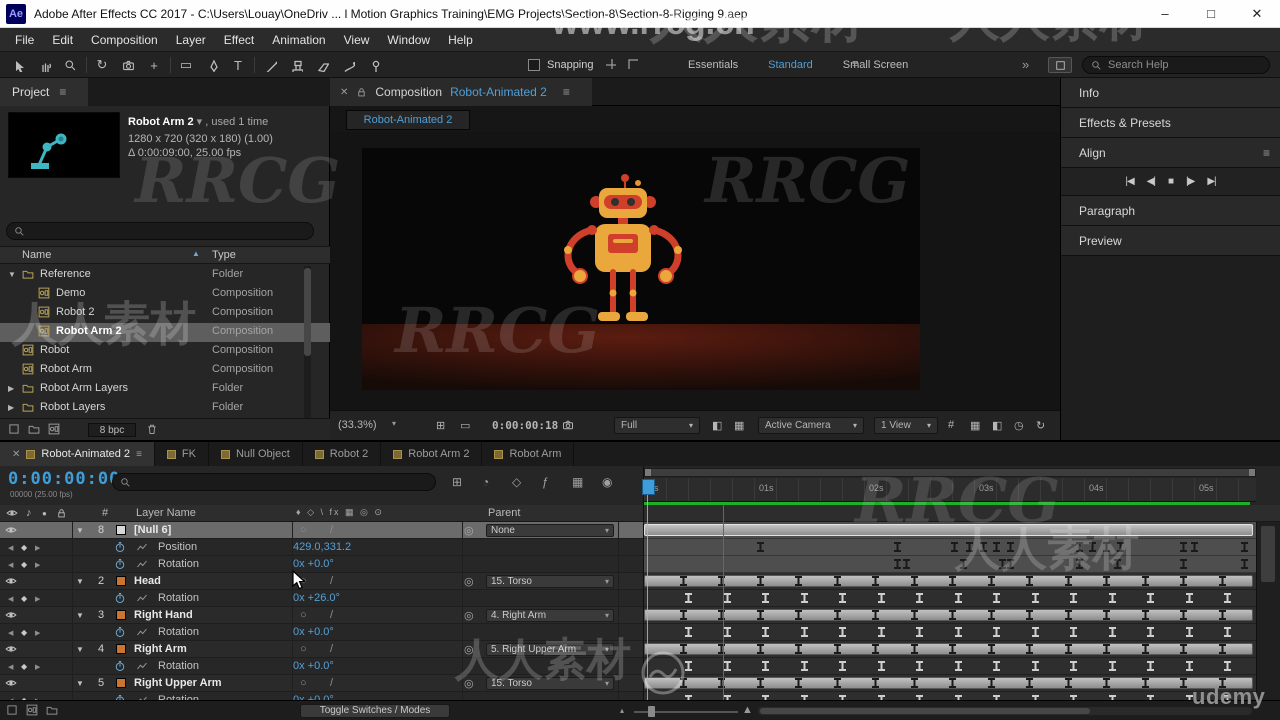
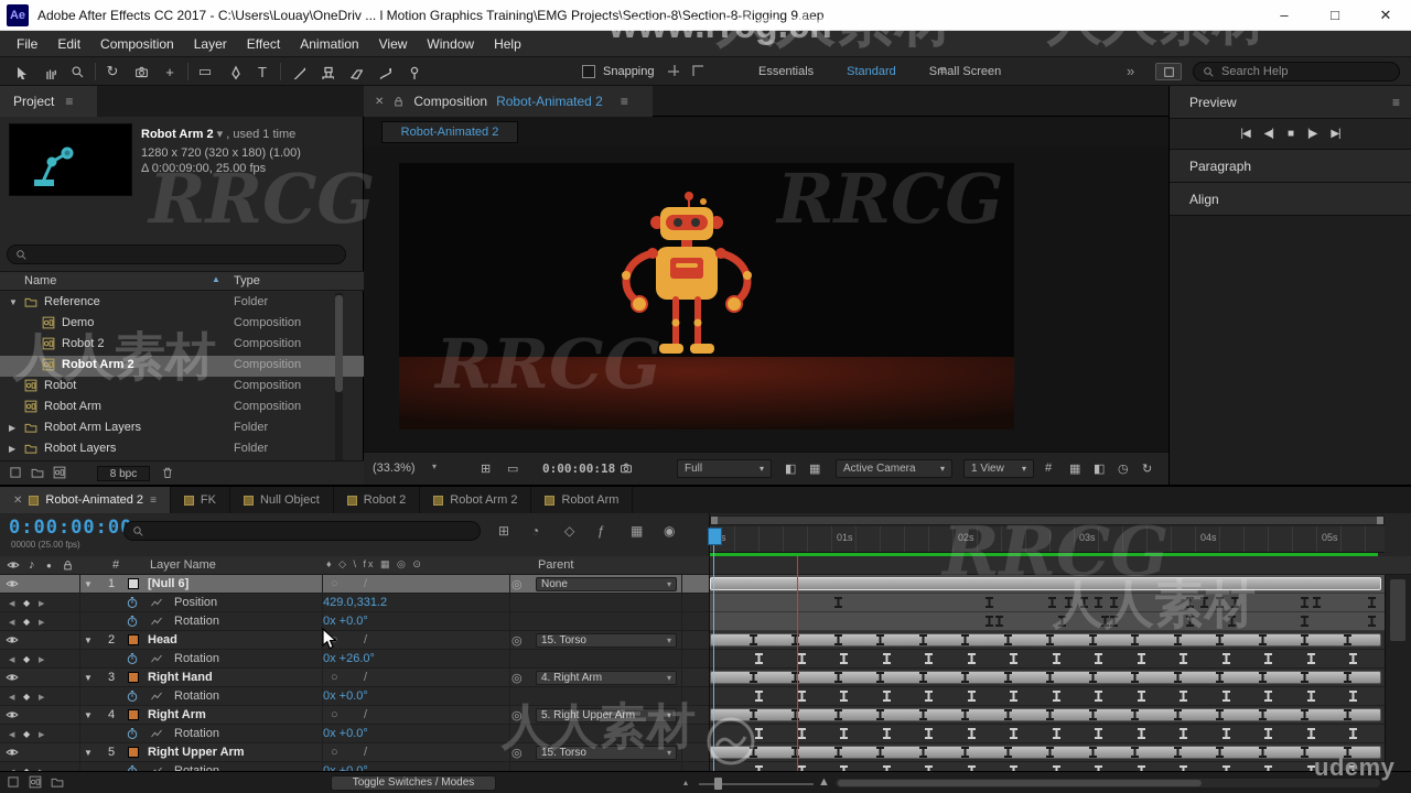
  Ae
  Adobe After Effects CC 2017 - C:\Users\Louay\OneDriv ... l Motion Graphics Training\EMG Projects\Section-8\Section-8-Rigging 9.aep
  –
  □
  ✕
  File
  Edit
  Composition
  Layer
  Effect
  Animation
  View
  Window
  Help
  ↻
  +
  ▭
  T
  Snapping
  Essentials
  Standard
  Small Screen
  ≡
  »
  Search Help
  Project
  ≡
  Robot Arm 2 ▾ , used 1 time
  1280 x 720 (320 x 180) (1.00)
  Δ 0:00:09:00, 25.00 fps
  Name
  ▲
  Type
  ▼
  Reference
  Folder
  Demo
  Composition
  Robot 2
  Composition
  Robot Arm 2
  Composition
  Robot
  Composition
  Robot Arm
  Composition
  ▶
  Robot Arm Layers
  Folder
  ▶
  Robot Layers
  Folder
  8 bpc
  ✕
  Composition
  Robot-Animated 2
  ≡
  Robot-Animated 2
  (33.3%)
  ▾
  ⊞
  ▭
  0:00:00:18
  Full
  ▾
  ◧
  ▦
  Active Camera
  ▾
  1 View
  ▾
  #
  ▦
  ◧
  ◷
  ↻
- Info
- Effects & Presets
- Align
+ Preview
  ≡
  |◀
  ◀|
  ■
  |▶
  ▶|
  Paragraph
- Preview
+ Align
  ✕
  Robot-Animated 2
  ≡
  FK
  Null Object
  Robot 2
  Robot Arm 2
  Robot Arm
  0:00:00:0
  00000 (25.00 fps)
  ⊞
  ◔
  ◇
  ƒ
  ▦
  ◉
  01s
  02s
  03s
  04s
  05s
  ♪
  ●
  #
  Layer Name
  ♦ ◇ \ fx ▦ ◎ ⊙
  Parent
  ▼
- 8
+ 1
  [Null 6]
  /
  ◎
  None
  ▾
  ◆
  Position
  429.0,331.2
  ◆
  Rotation
  0x +0.0°
  ▼
  2
  Head
  /
  ◎
  15. Torso
  ▾
  ◆
  Rotation
  0x +26.0°
  ▼
  3
  Right Hand
  ○
  /
  ◎
  4. Right Arm
  ▾
  ◆
  Rotation
  0x +0.0°
  ▼
  4
  Right Arm
  ○
  /
  ◎
  5. Right Upper Arm
  ▾
  ◆
  Rotation
  0x +0.0°
  ▼
  5
  Right Upper Arm
  ○
  /
  ◎
  15. Torso
  ▾
  Toggle Switches / Modes
  ▴
  ▲
  www.rrcg.cn
  人人素材
  人人素材
  RRCG
  RRCG
  RRCG
  RRCG
  人人素材
  人人素材
  人人素材
  udemy
